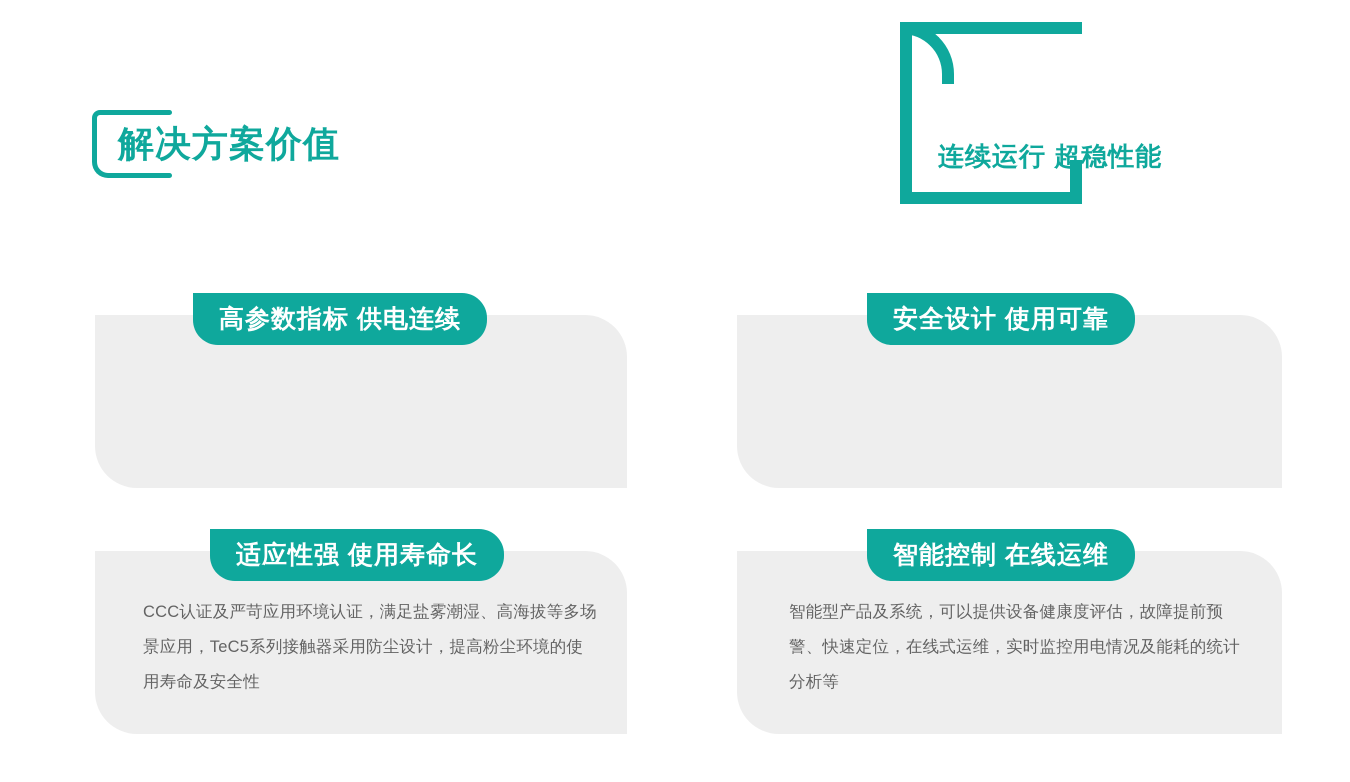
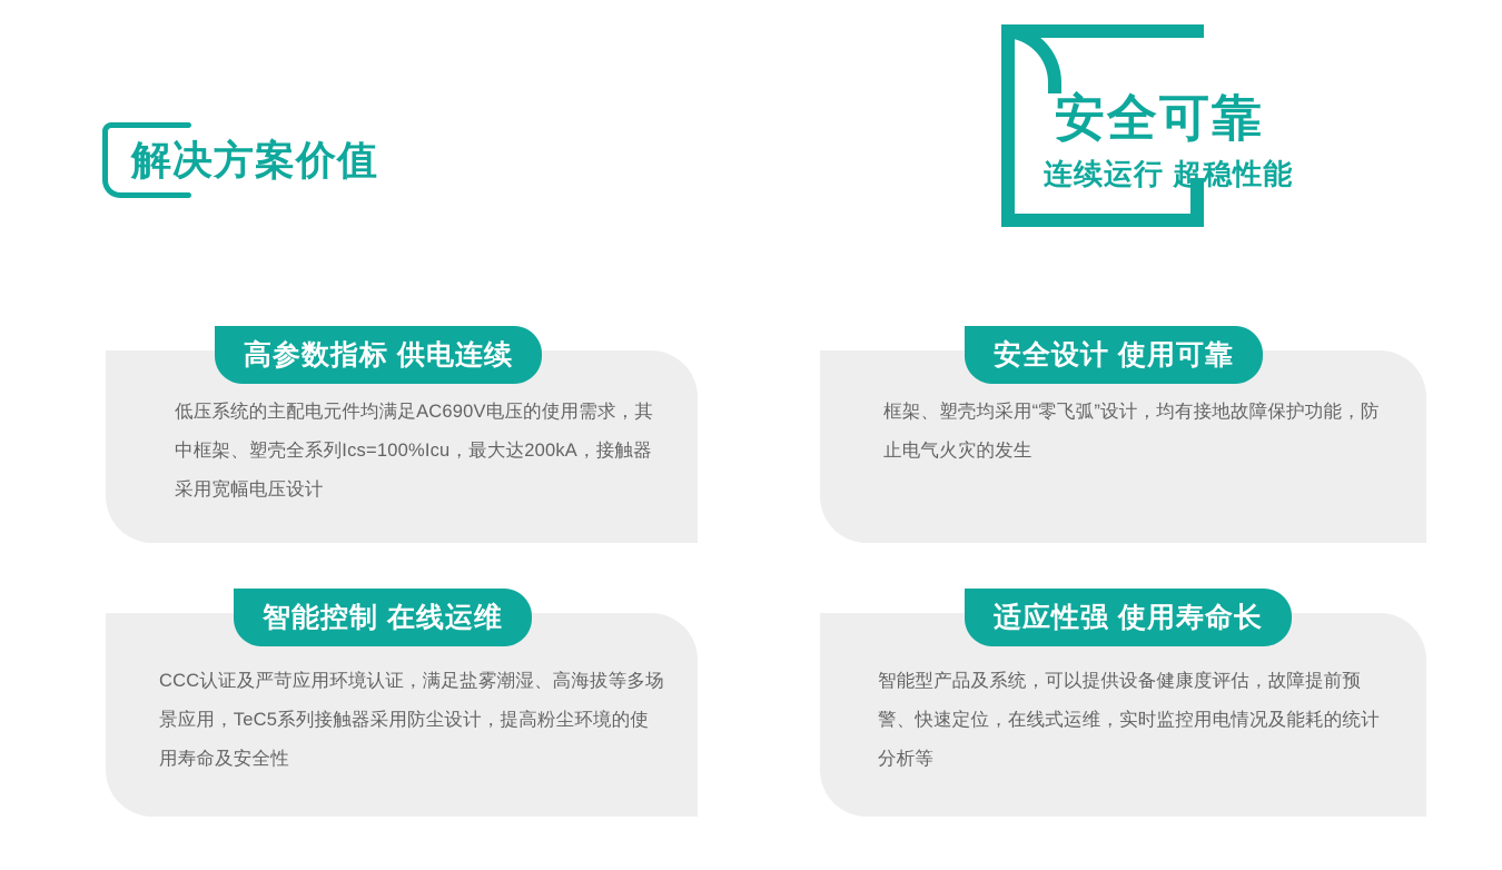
  解决方案价值
+ 安全可靠
  连续运行 超稳性能
  高参数指标 供电连续
+ 低压系统的主配电元件均满足AC690V电压的使用需求，其中框架、塑壳全系列Ics=100%Icu，最大达200kA，接触器采用宽幅电压设计
  安全设计 使用可靠
+ 框架、塑壳均采用“零飞弧”设计，均有接地故障保护功能，防止电气火灾的发生
- 适应性强 使用寿命长
+ 智能控制 在线运维
  CCC认证及严苛应用环境认证，满足盐雾潮湿、高海拔等多场景应用，TeC5系列接触器采用防尘设计，提高粉尘环境的使用寿命及安全性
- 智能控制 在线运维
+ 适应性强 使用寿命长
  智能型产品及系统，可以提供设备健康度评估，故障提前预警、快速定位，在线式运维，实时监控用电情况及能耗的统计分析等
